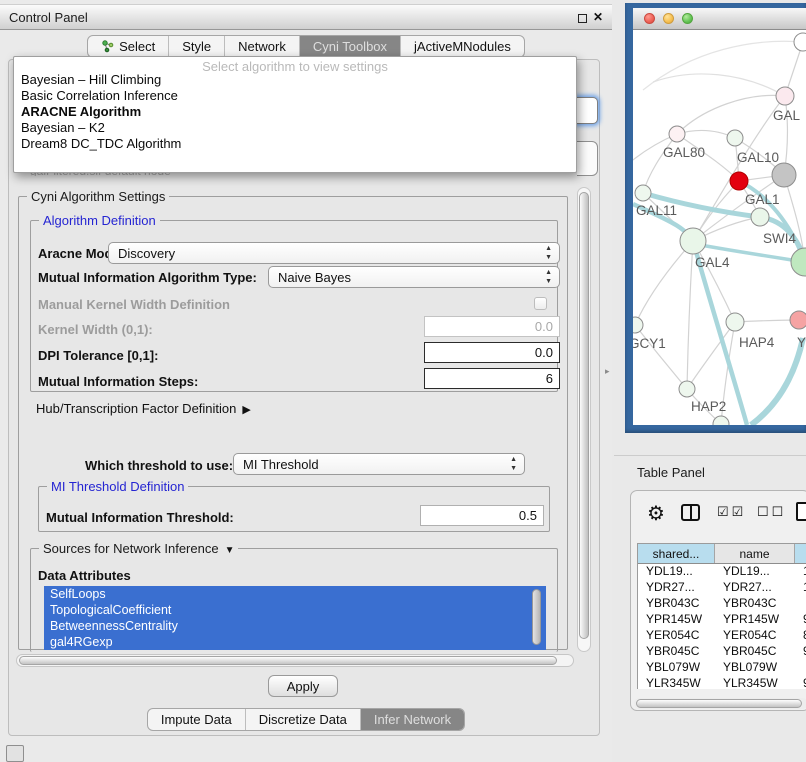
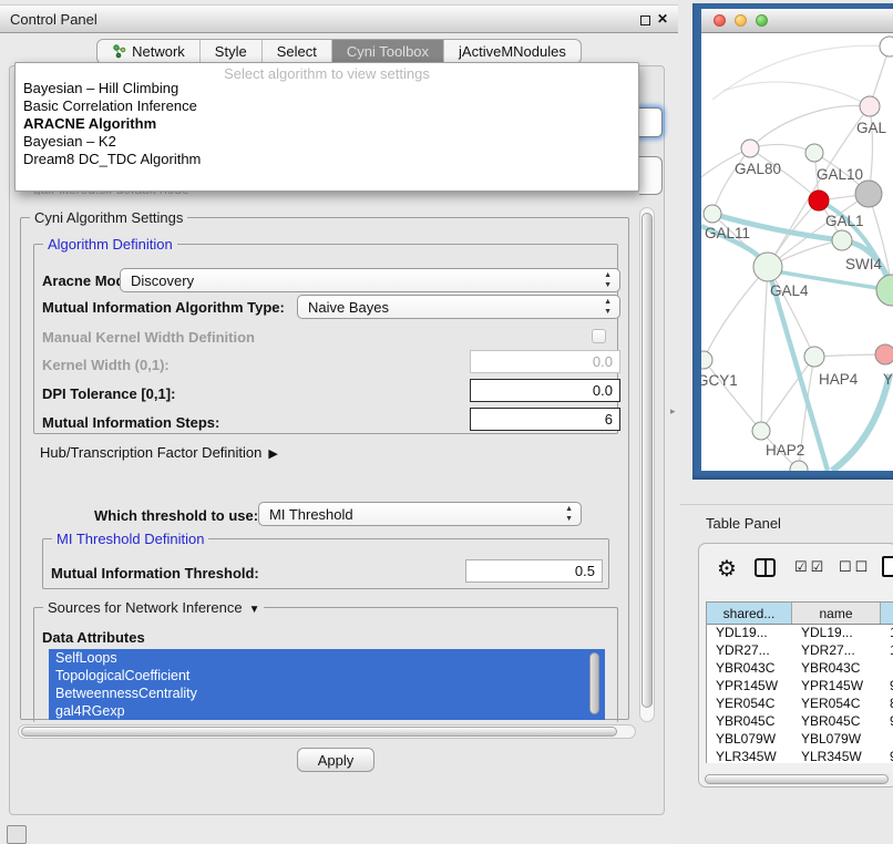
  Control Panel
- Select
+ Network
  Style
- Network
+ Select
  Cyni Toolbox
  jActiveMNodules
  Select algorithm to view settings
  Bayesian – Hill Climbing
  Basic Correlation Inference
  ARACNE Algorithm
  Bayesian – K2
  Dream8 DC_TDC Algorithm
  Cyni Algorithm Settings
  Algorithm Definition
  Aracne Mo
  Discovery
  Mutual Information Algorithm Type:
  Naive Bayes
  Manual Kernel Width Definition
  Kernel Width (0,1):
  0.0
  DPI Tolerance [0,1]:
  0.0
  Mutual Information Steps:
  6
  Hub/Transcription Factor Definition
  Which threshold to use:
  MI Threshold
  MI Threshold Definition
  Mutual Information Threshold:
  0.5
  Sources for Network Inference
  Data Attributes
  SelfLoops
  TopologicalCoefficient
  BetweennessCentrality
  gal4RGexp
  Apply
- Impute Data
- Discretize Data
- Infer Network
  GAL
  GAL80
  GAL10
  GAL1
  GAL11
  SWI4
  GAL4
  GCY1
  HAP4
  Y
  HAP2
  Table Panel
  shared...
  name
  YDL19...
  YDL19...
  YDR27...
  YDR27...
  YBR043C
  YBR043C
  YPR145W
  YPR145W
  YER054C
  YER054C
  YBR045C
  YBR045C
  YBL079W
  YBL079W
  YLR345W
  YLR345W
